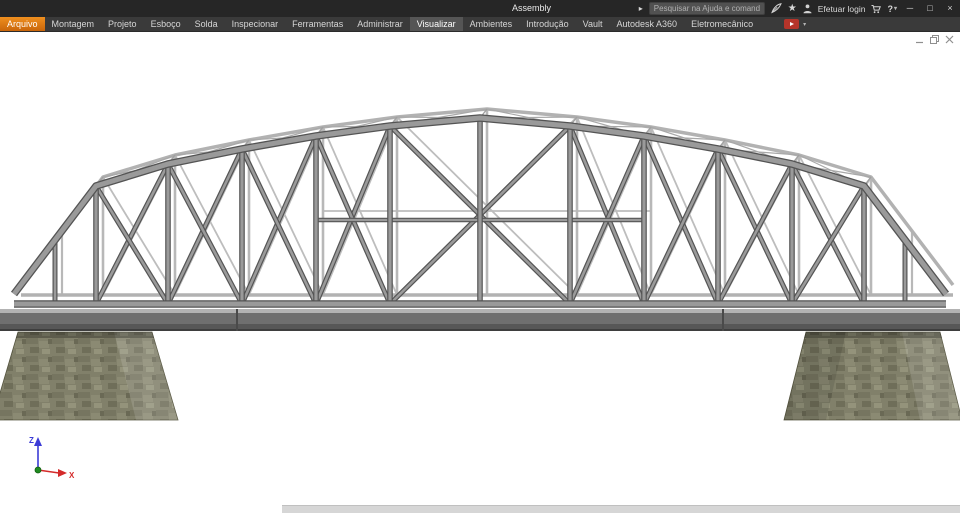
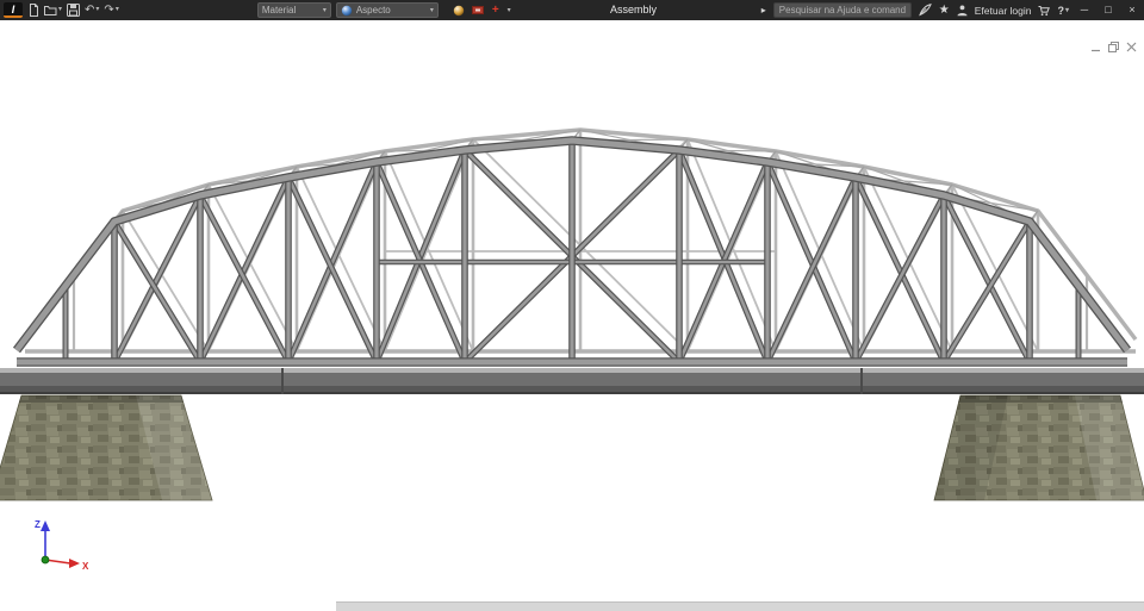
+ I
+ ↶
+ ↷
+ Material
+ Aspecto
+ +
  Assembly
  ▸
  Pesquisar na Ajuda e comand
  ★
  Efetuar login
  ?
  ─
  □
  ×
- Arquivo
- Montagem
- Projeto
- Esboço
- Solda
- Inspecionar
- Ferramentas
- Administrar
- Visualizar
- Ambientes
- Introdução
- Vault
- Autodesk A360
- Eletromecânico
  Z
  X
